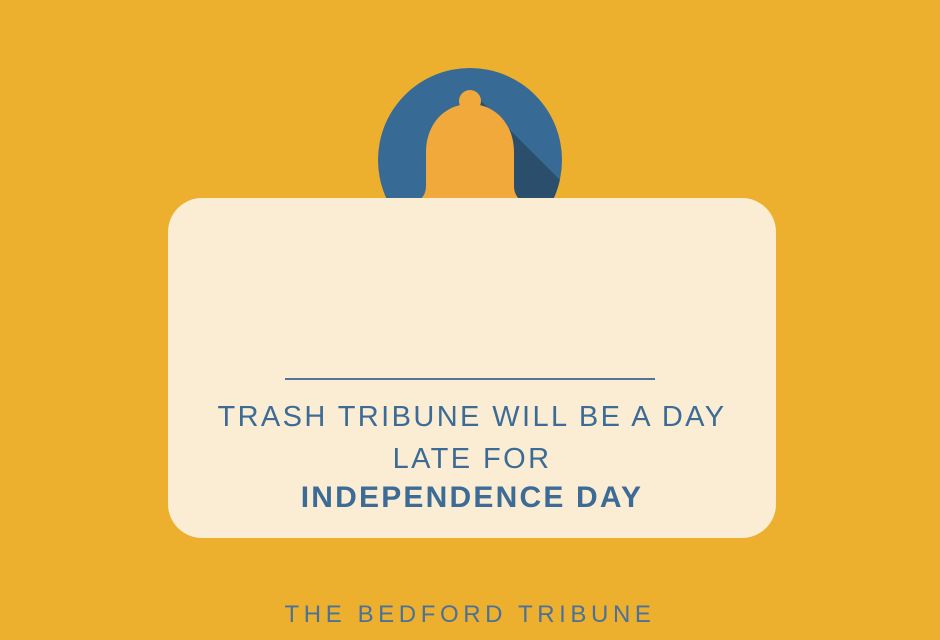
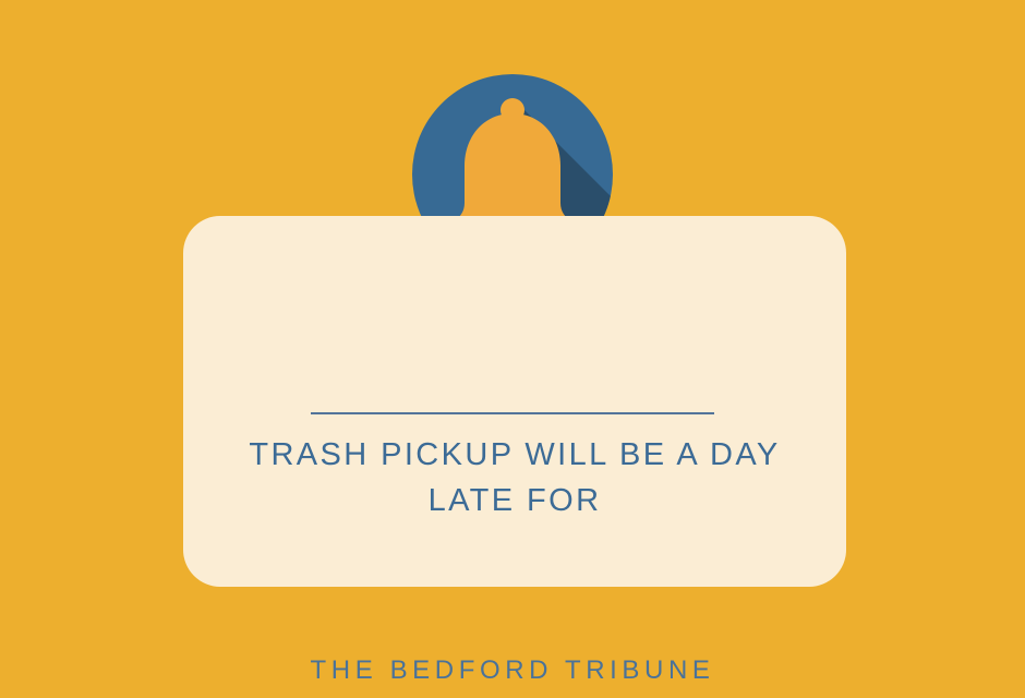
- TRASH TRIBUNE WILL BE A DAY LATE FOR
+ TRASH PICKUP WILL BE A DAY LATE FOR
- INDEPENDENCE DAY
  THE BEDFORD TRIBUNE
